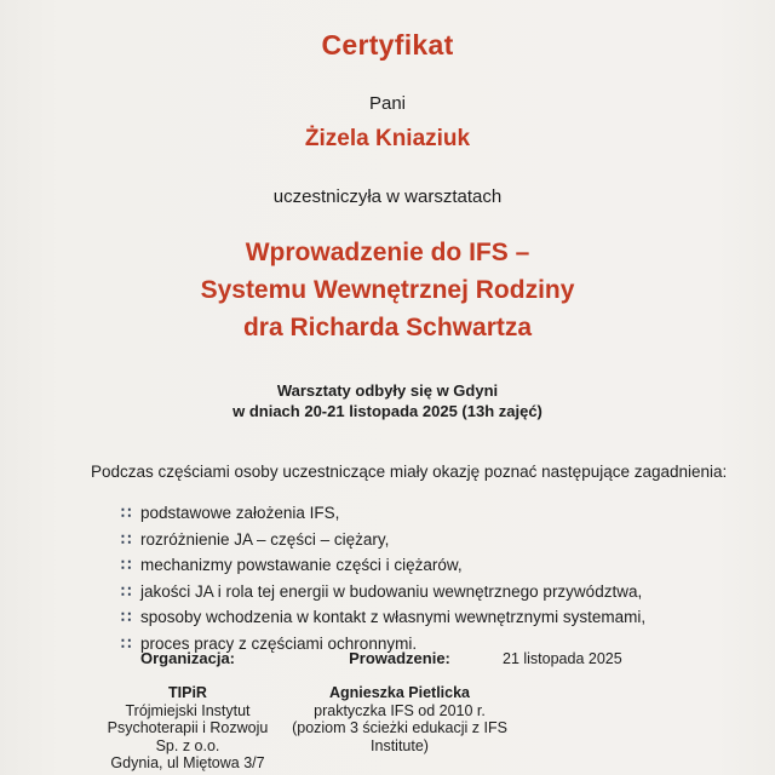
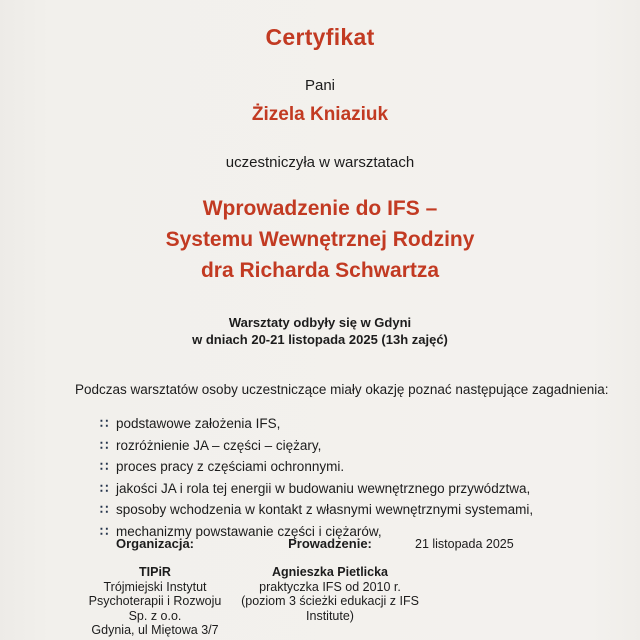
  Certyfikat
  Pani
  Żizela Kniaziuk
  uczestniczyła w warsztatach
  Wprowadzenie do IFS –
  Systemu Wewnętrznej Rodziny
  dra Richarda Schwartza
  Warsztaty odbyły się w Gdyni
  w dniach 20-21 listopada 2025 (13h zajęć)
- Podczas częściami osoby uczestniczące miały okazję poznać następujące zagadnienia:
+ Podczas warsztatów osoby uczestniczące miały okazję poznać następujące zagadnienia:
  ∷
  podstawowe założenia IFS,
  ∷
  rozróżnienie JA – części – ciężary,
  ∷
- mechanizmy powstawanie części i ciężarów,
+ proces pracy z częściami ochronnymi.
  ∷
  jakości JA i rola tej energii w budowaniu wewnętrznego przywództwa,
  ∷
  sposoby wchodzenia w kontakt z własnymi wewnętrznymi systemami,
  ∷
- proces pracy z częściami ochronnymi.
+ mechanizmy powstawanie części i ciężarów,
  Organizacja:
  TIPiR
  Trójmiejski Instytut
  Psychoterapii i Rozwoju
  Sp. z o.o.
  Gdynia, ul Miętowa 3/7
  Prowadzenie:
  Agnieszka Pietlicka
  praktyczka IFS od 2010 r.
  (poziom 3 ścieżki edukacji z IFS
  Institute)
  21 listopada 2025
